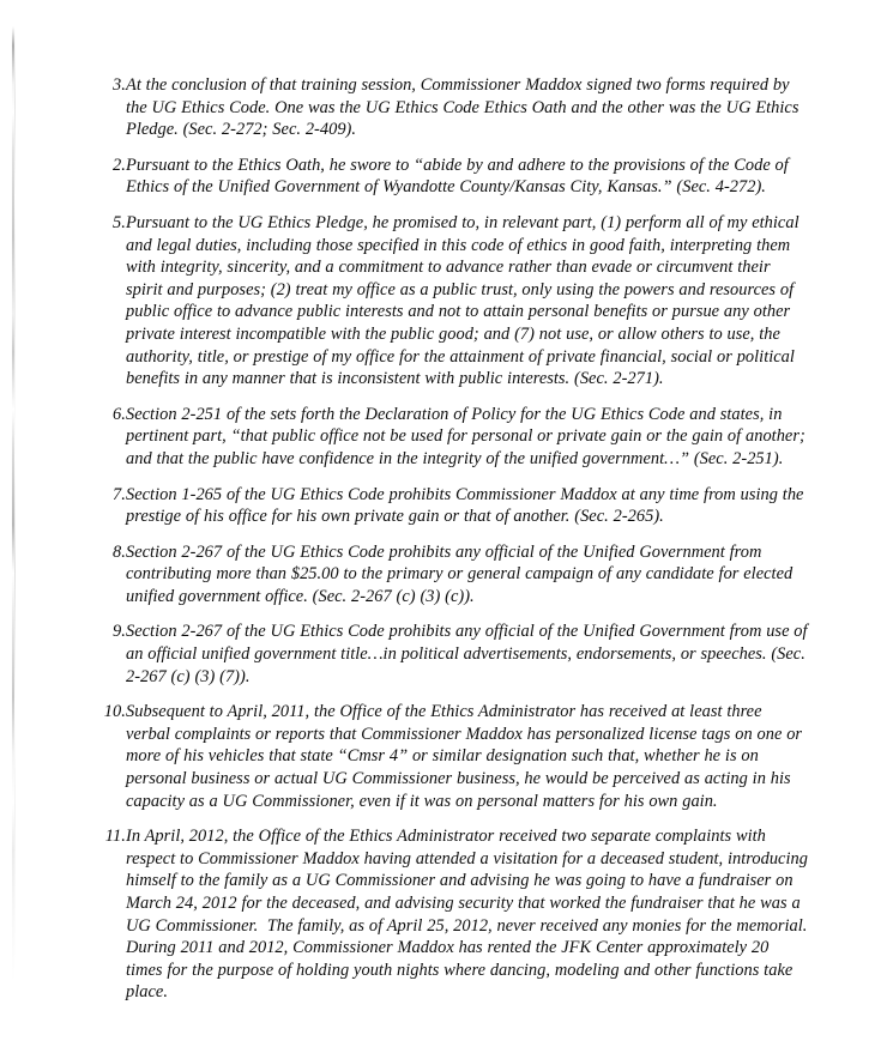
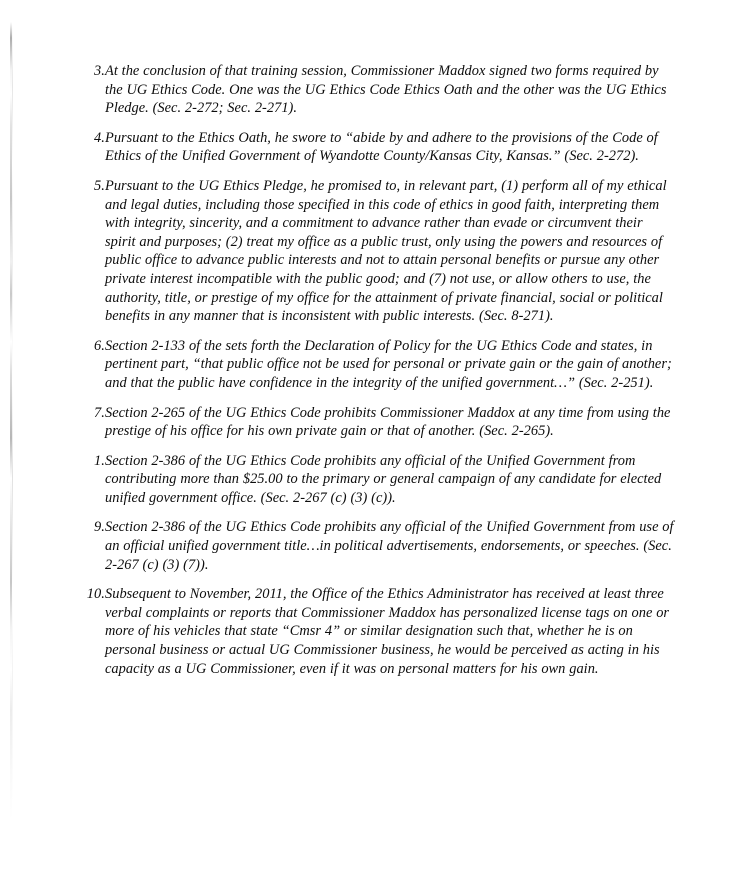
  3.
- At the conclusion of that training session, Commissioner Maddox signed two forms required by the UG Ethics Code. One was the UG Ethics Code Ethics Oath and the other was the UG Ethics Pledge. (Sec. 2-272; Sec. 2-409).
+ At the conclusion of that training session, Commissioner Maddox signed two forms required by the UG Ethics Code. One was the UG Ethics Code Ethics Oath and the other was the UG Ethics Pledge. (Sec. 2-272; Sec. 2-271).
- 2.
+ 4.
- Pursuant to the Ethics Oath, he swore to “abide by and adhere to the provisions of the Code of Ethics of the Unified Government of Wyandotte County/Kansas City, Kansas.” (Sec. 4-272).
+ Pursuant to the Ethics Oath, he swore to “abide by and adhere to the provisions of the Code of Ethics of the Unified Government of Wyandotte County/Kansas City, Kansas.” (Sec. 2-272).
  5.
- Pursuant to the UG Ethics Pledge, he promised to, in relevant part, (1) perform all of my ethical and legal duties, including those specified in this code of ethics in good faith, interpreting them with integrity, sincerity, and a commitment to advance rather than evade or circumvent their spirit and purposes; (2) treat my office as a public trust, only using the powers and resources of public office to advance public interests and not to attain personal benefits or pursue any other private interest incompatible with the public good; and (7) not use, or allow others to use, the authority, title, or prestige of my office for the attainment of private financial, social or political benefits in any manner that is inconsistent with public interests. (Sec. 2-271).
+ Pursuant to the UG Ethics Pledge, he promised to, in relevant part, (1) perform all of my ethical and legal duties, including those specified in this code of ethics in good faith, interpreting them with integrity, sincerity, and a commitment to advance rather than evade or circumvent their spirit and purposes; (2) treat my office as a public trust, only using the powers and resources of public office to advance public interests and not to attain personal benefits or pursue any other private interest incompatible with the public good; and (7) not use, or allow others to use, the authority, title, or prestige of my office for the attainment of private financial, social or political benefits in any manner that is inconsistent with public interests. (Sec. 8-271).
  6.
- Section 2-251 of the sets forth the Declaration of Policy for the UG Ethics Code and states, in pertinent part, “that public office not be used for personal or private gain or the gain of another; and that the public have confidence in the integrity of the unified government…” (Sec. 2-251).
+ Section 2-133 of the sets forth the Declaration of Policy for the UG Ethics Code and states, in pertinent part, “that public office not be used for personal or private gain or the gain of another; and that the public have confidence in the integrity of the unified government…” (Sec. 2-251).
  7.
- Section 1-265 of the UG Ethics Code prohibits Commissioner Maddox at any time from using the prestige of his office for his own private gain or that of another. (Sec. 2-265).
+ Section 2-265 of the UG Ethics Code prohibits Commissioner Maddox at any time from using the prestige of his office for his own private gain or that of another. (Sec. 2-265).
- 8.
+ 1.
- Section 2-267 of the UG Ethics Code prohibits any official of the Unified Government from contributing more than $25.00 to the primary or general campaign of any candidate for elected unified government office. (Sec. 2-267 (c) (3) (c)).
+ Section 2-386 of the UG Ethics Code prohibits any official of the Unified Government from contributing more than $25.00 to the primary or general campaign of any candidate for elected unified government office. (Sec. 2-267 (c) (3) (c)).
  9.
- Section 2-267 of the UG Ethics Code prohibits any official of the Unified Government from use of an official unified government title…in political advertisements, endorsements, or speeches. (Sec. 2-267 (c) (3) (7)).
+ Section 2-386 of the UG Ethics Code prohibits any official of the Unified Government from use of an official unified government title…in political advertisements, endorsements, or speeches. (Sec. 2-267 (c) (3) (7)).
  10.
- Subsequent to April, 2011, the Office of the Ethics Administrator has received at least three verbal complaints or reports that Commissioner Maddox has personalized license tags on one or more of his vehicles that state “Cmsr 4” or similar designation such that, whether he is on personal business or actual UG Commissioner business, he would be perceived as acting in his capacity as a UG Commissioner, even if it was on personal matters for his own gain.
+ Subsequent to November, 2011, the Office of the Ethics Administrator has received at least three verbal complaints or reports that Commissioner Maddox has personalized license tags on one or more of his vehicles that state “Cmsr 4” or similar designation such that, whether he is on personal business or actual UG Commissioner business, he would be perceived as acting in his capacity as a UG Commissioner, even if it was on personal matters for his own gain.
- 11.
- In April, 2012, the Office of the Ethics Administrator received two separate complaints with respect to Commissioner Maddox having attended a visitation for a deceased student, introducing himself to the family as a UG Commissioner and advising he was going to have a fundraiser on March 24, 2012 for the deceased, and advising security that worked the fundraiser that he was a UG Commissioner. The family, as of April 25, 2012, never received any monies for the memorial. During 2011 and 2012, Commissioner Maddox has rented the JFK Center approximately 20 times for the purpose of holding youth nights where dancing, modeling and other functions take place.
